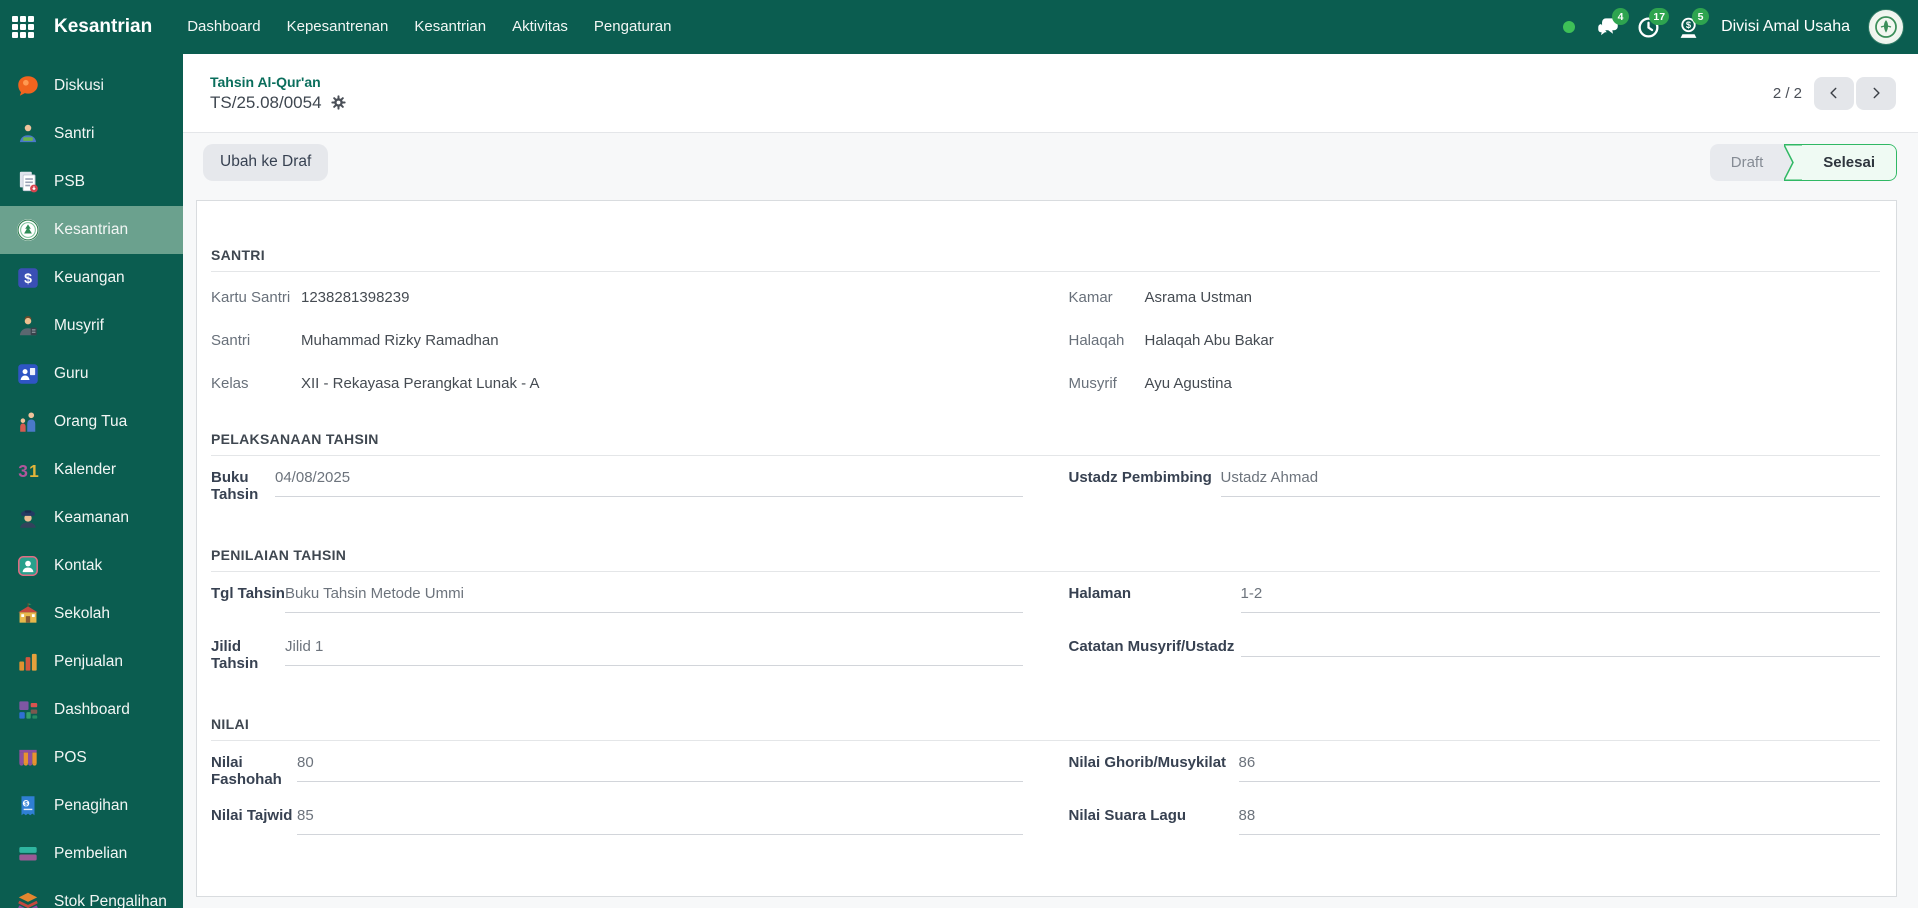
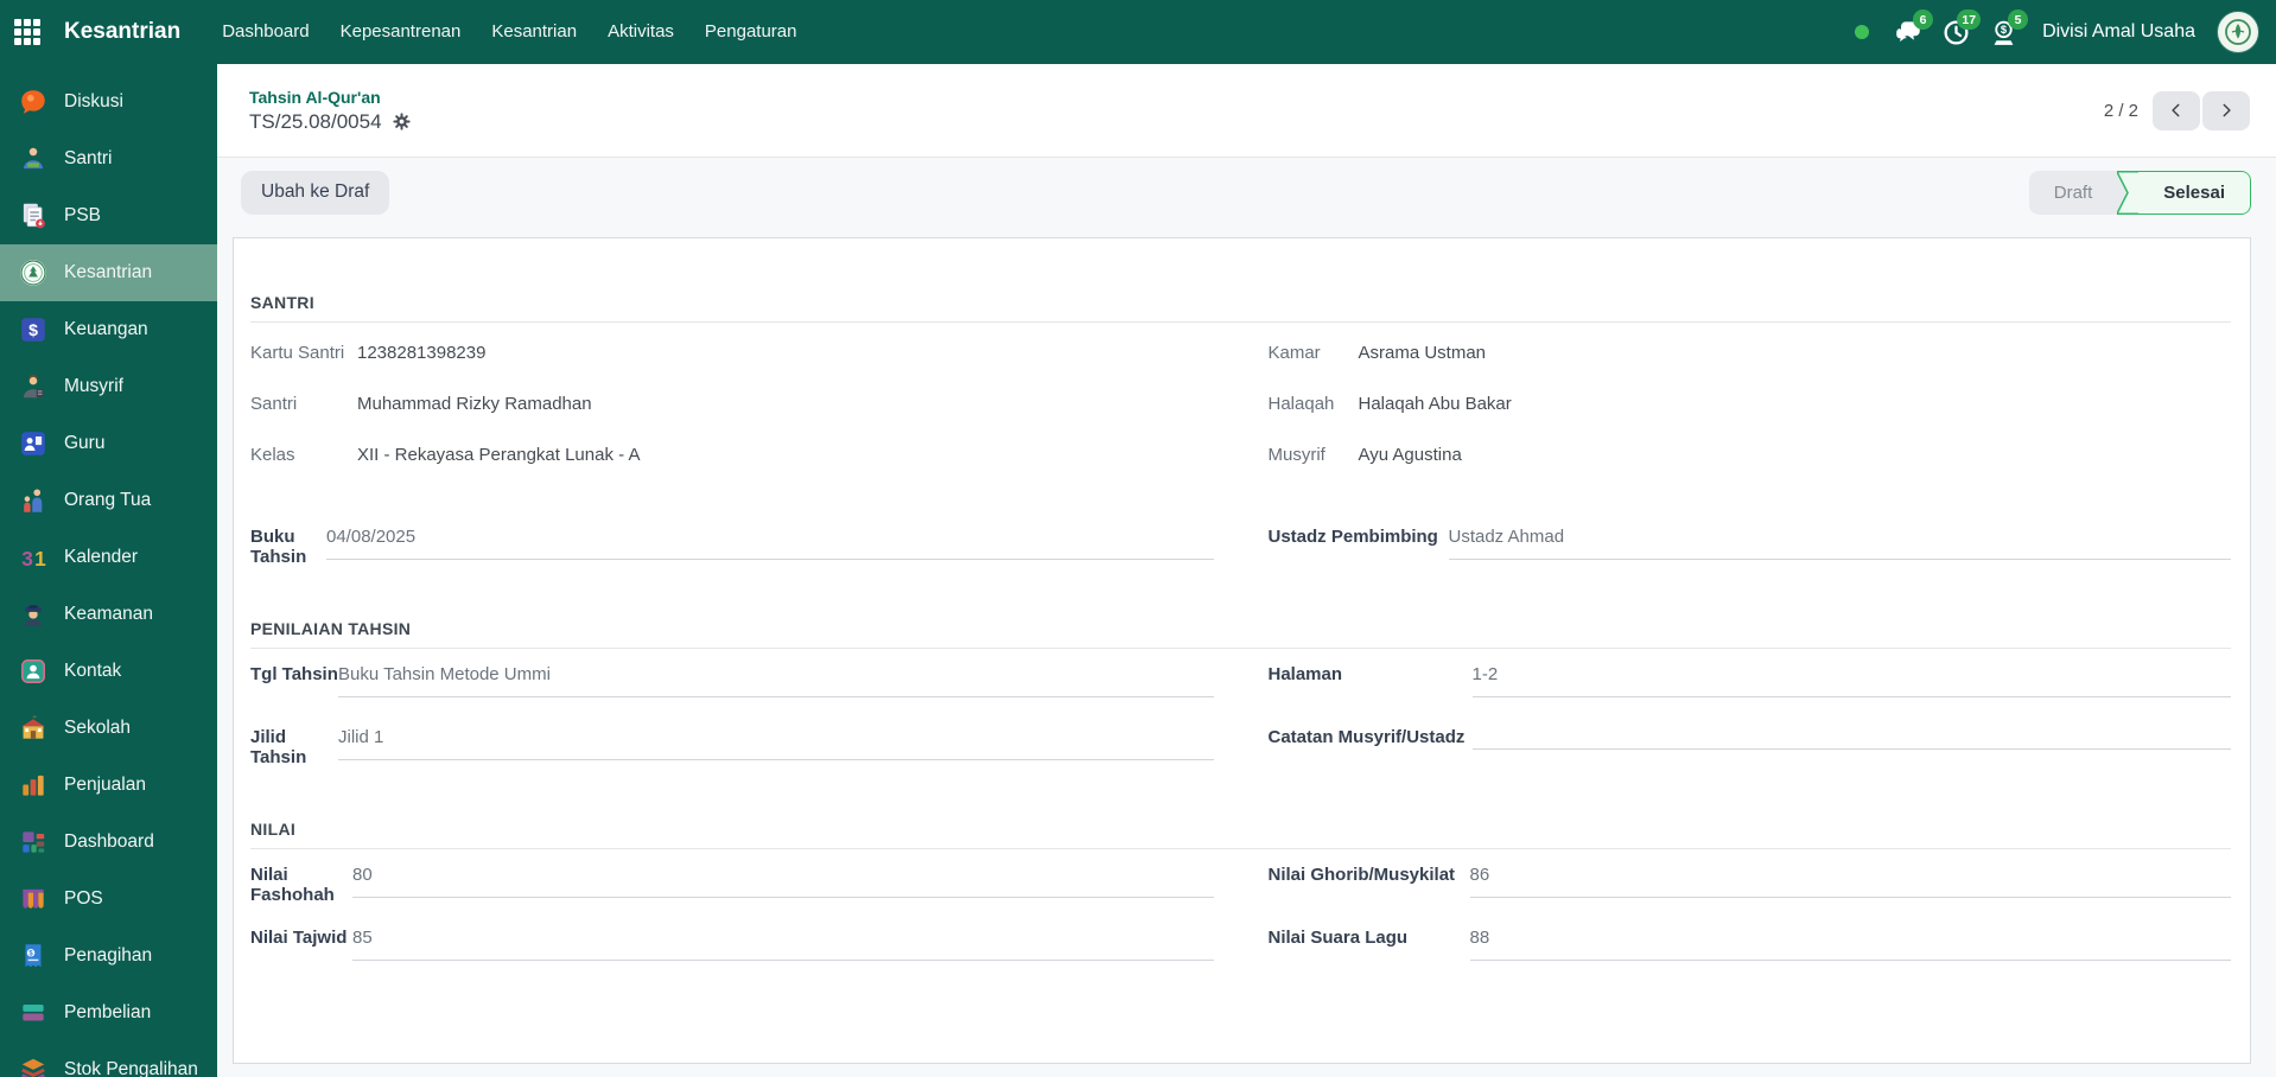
  Kesantrian
  Dashboard
  Kepesantrenan
  Kesantrian
  Aktivitas
  Pengaturan
- 4
+ 6
  17
  $
  5
  Divisi Amal Usaha
  Diskusi
  Santri
  PSB
  Kesantrian
  $
  Keuangan
  Musyrif
  Guru
  Orang Tua
  3
  1
  Kalender
  Keamanan
  Kontak
  Sekolah
  Penjualan
  Dashboard
  POS
  Penagihan
  Pembelian
  Stok Pengalihan
  Tahsin Al-Qur'an
  TS/25.08/0054
  2 / 2
  Ubah ke Draf
  Draft
  Selesai
  SANTRI
  Kartu Santri
  1238281398239
  Santri
  Muhammad Rizky Ramadhan
  Kelas
  XII - Rekayasa Perangkat Lunak - A
  Kamar
  Asrama Ustman
  Halaqah
  Halaqah Abu Bakar
  Musyrif
  Ayu Agustina
- PELAKSANAAN TAHSIN
  Buku Tahsin
  04/08/2025
  Ustadz Pembimbing
  Ustadz Ahmad
  PENILAIAN TAHSIN
  Tgl Tahsin
  Buku Tahsin Metode Ummi
  Jilid Tahsin
  Jilid 1
  Halaman
  1-2
  Catatan Musyrif/Ustadz
  NILAI
  Nilai Fashohah
  80
  Nilai Tajwid
  85
  Nilai Ghorib/Musykilat
  86
  Nilai Suara Lagu
  88
